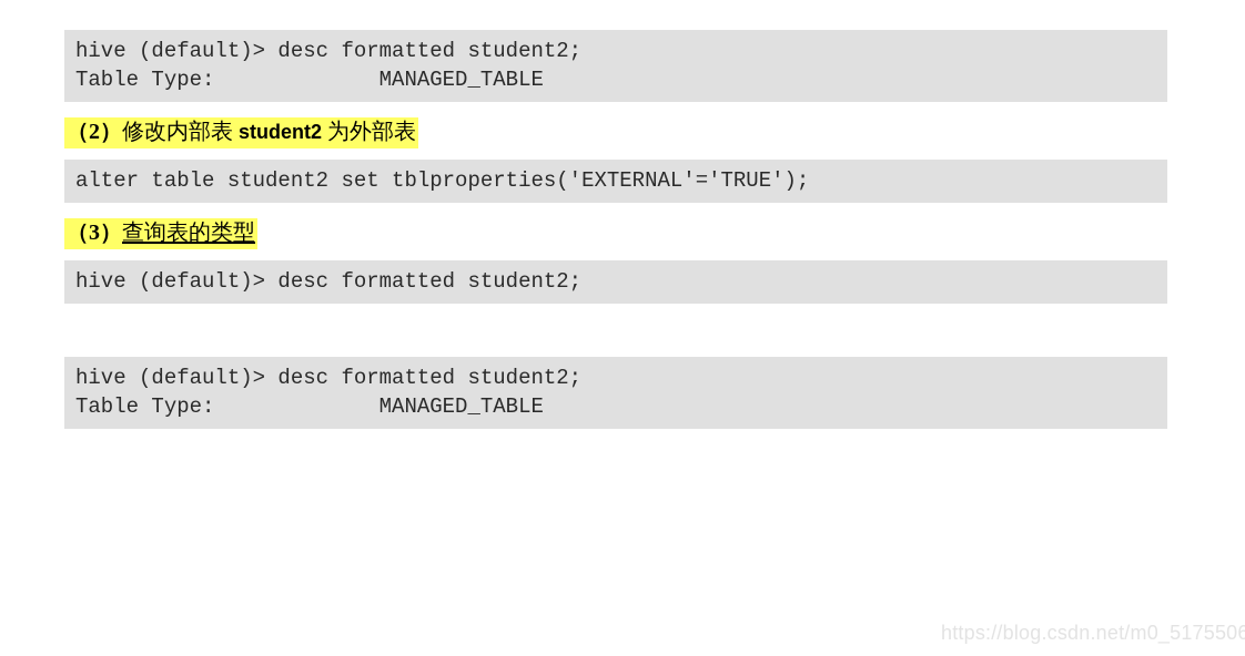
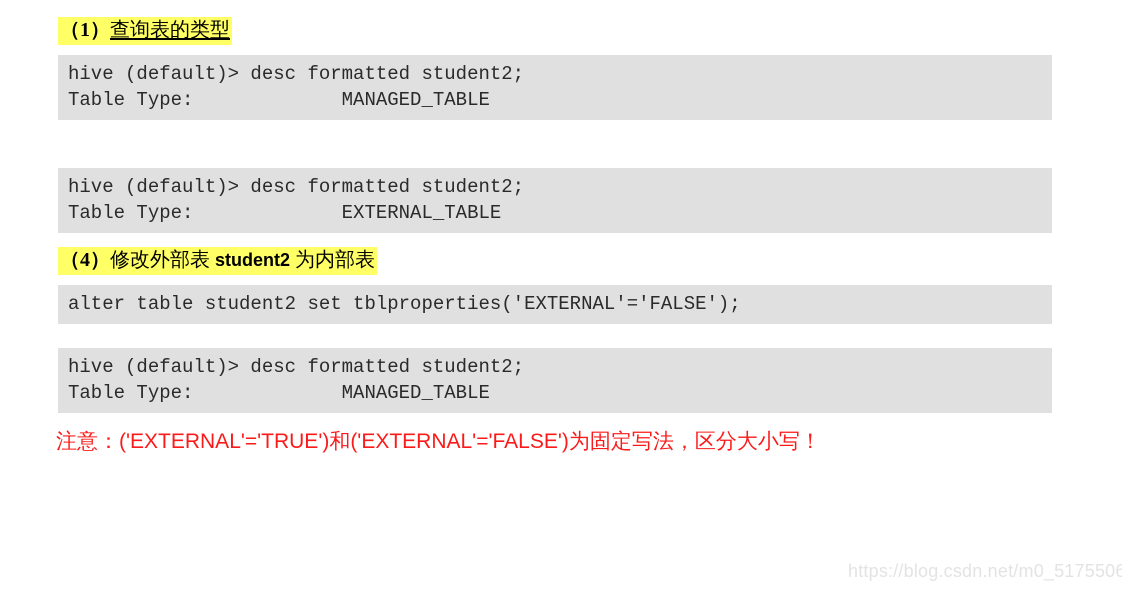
+ （1）查询表的类型
  hive (default)> desc formatted student2;
  Table Type: MANAGED_TABLE
- （2）修改内部表 student2 为外部表
- alter table student2 set tblproperties('EXTERNAL'='TRUE');
- （3）查询表的类型
  hive (default)> desc formatted student2;
+ Table Type: EXTERNAL_TABLE
+ （4）修改外部表 student2 为内部表
+ alter table student2 set tblproperties('EXTERNAL'='FALSE');
  hive (default)> desc formatted student2;
  Table Type: MANAGED_TABLE
+ 注意：('EXTERNAL'='TRUE')和('EXTERNAL'='FALSE')为固定写法，区分大小写！
  https://blog.csdn.net/m0_5175506
